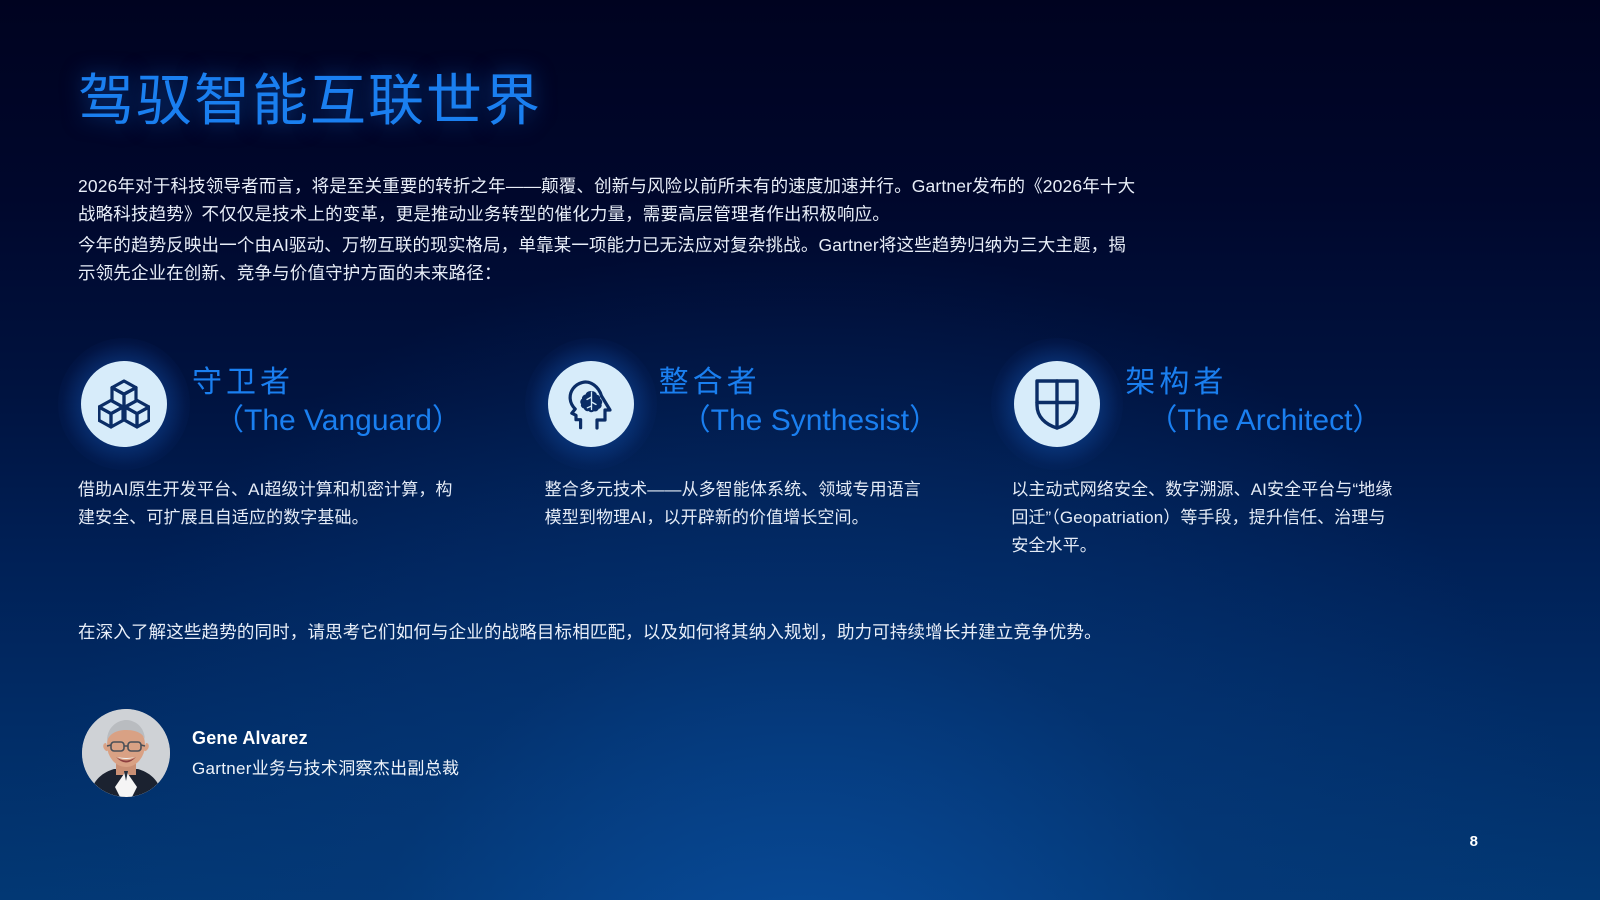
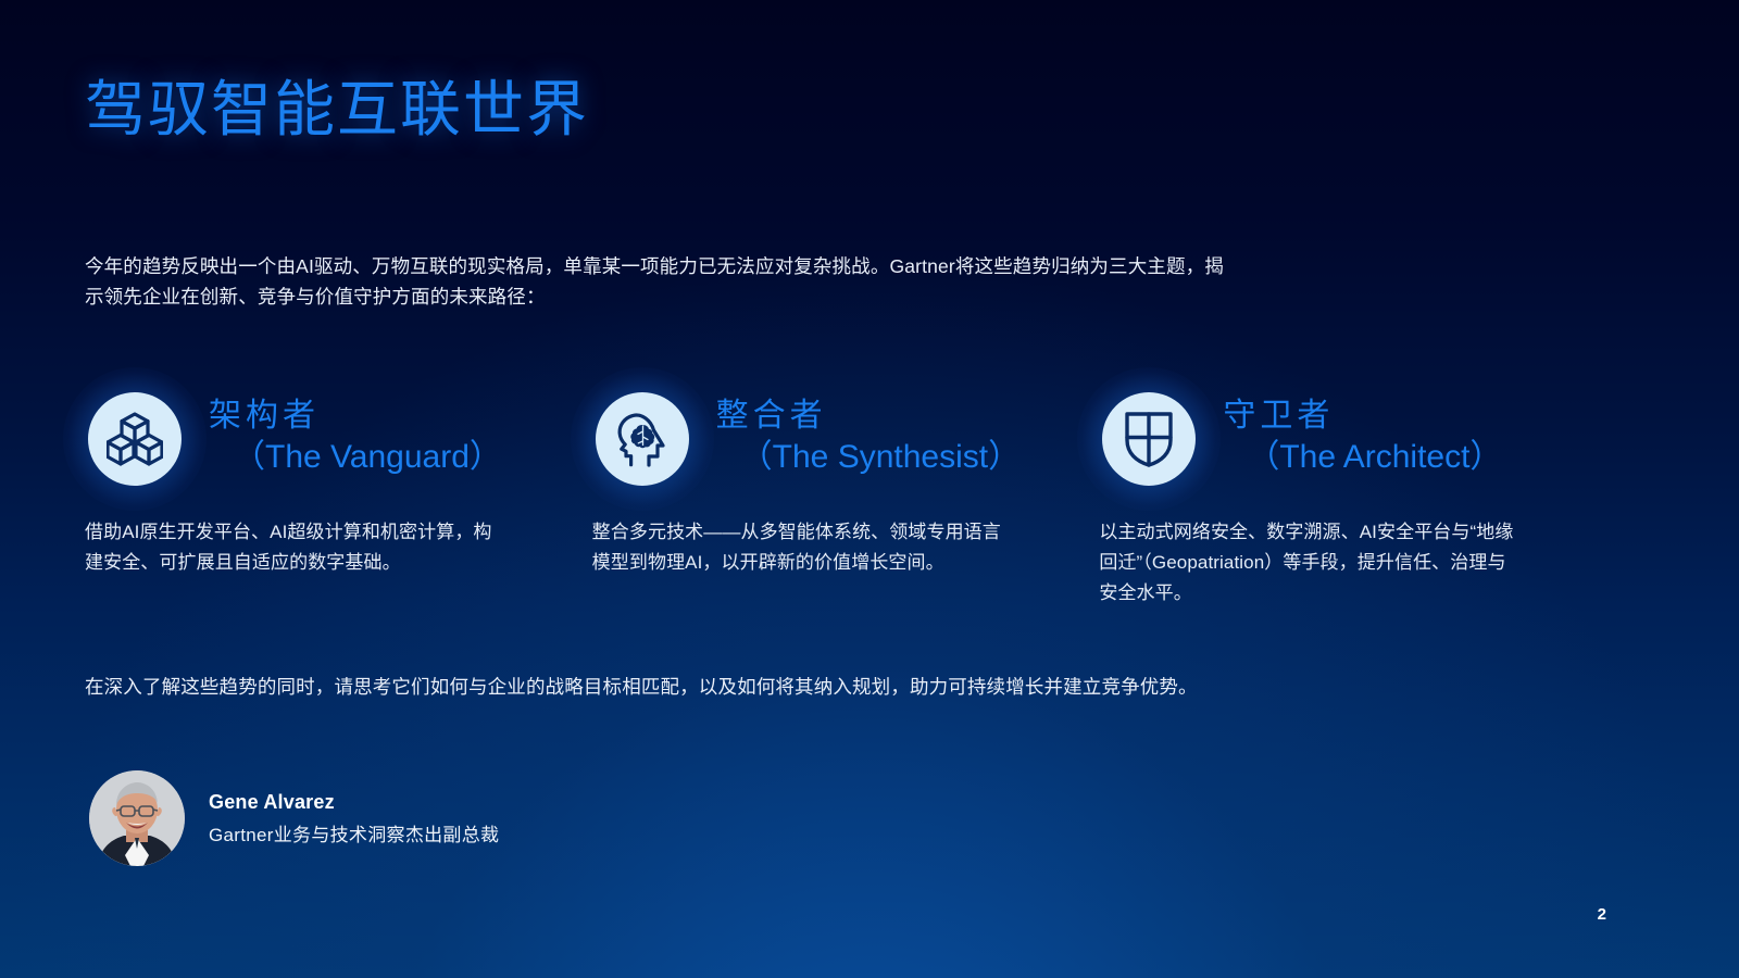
  驾驭智能互联世界
- 2026年对于科技领导者而言，将是至关重要的转折之年——颠覆、创新与风险以前所未有的速度加速并行。Gartner发布的《2026年十大战略科技趋势》不仅仅是技术上的变革，更是推动业务转型的催化力量，需要高层管理者作出积极响应。
  今年的趋势反映出一个由AI驱动、万物互联的现实格局，单靠某一项能力已无法应对复杂挑战。Gartner将这些趋势归纳为三大主题，揭示领先企业在创新、竞争与价值守护方面的未来路径：
- 守卫者
+ 架构者
  （The Vanguard）
  借助AI原生开发平台、AI超级计算和机密计算，构建安全、可扩展且自适应的数字基础。
  整合者
  （The Synthesist）
  整合多元技术——从多智能体系统、领域专用语言模型到物理AI，以开辟新的价值增长空间。
- 架构者
+ 守卫者
  （The Architect）
  以主动式网络安全、数字溯源、AI安全平台与“地缘回迁”（Geopatriation）等手段，提升信任、治理与安全水平。
  在深入了解这些趋势的同时，请思考它们如何与企业的战略目标相匹配，以及如何将其纳入规划，助力可持续增长并建立竞争优势。
  Gene Alvarez
  Gartner业务与技术洞察杰出副总裁
- 8
+ 2
